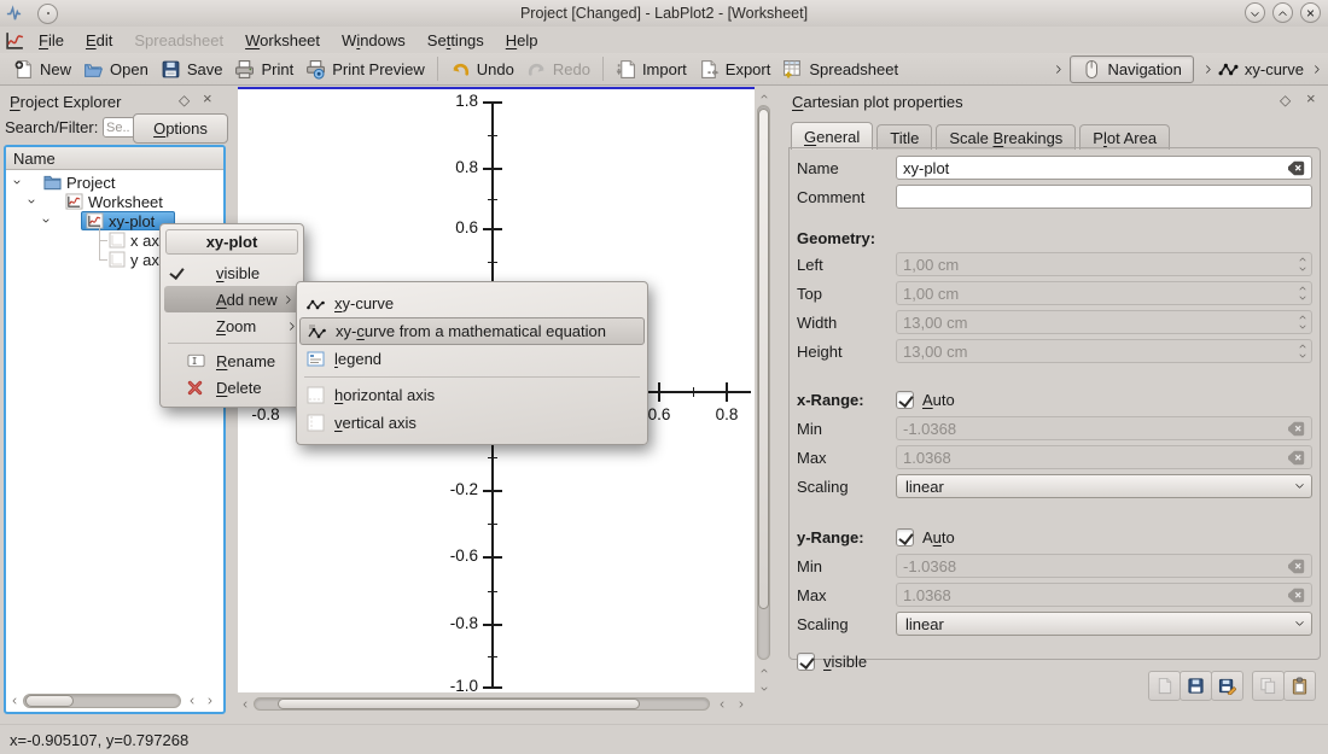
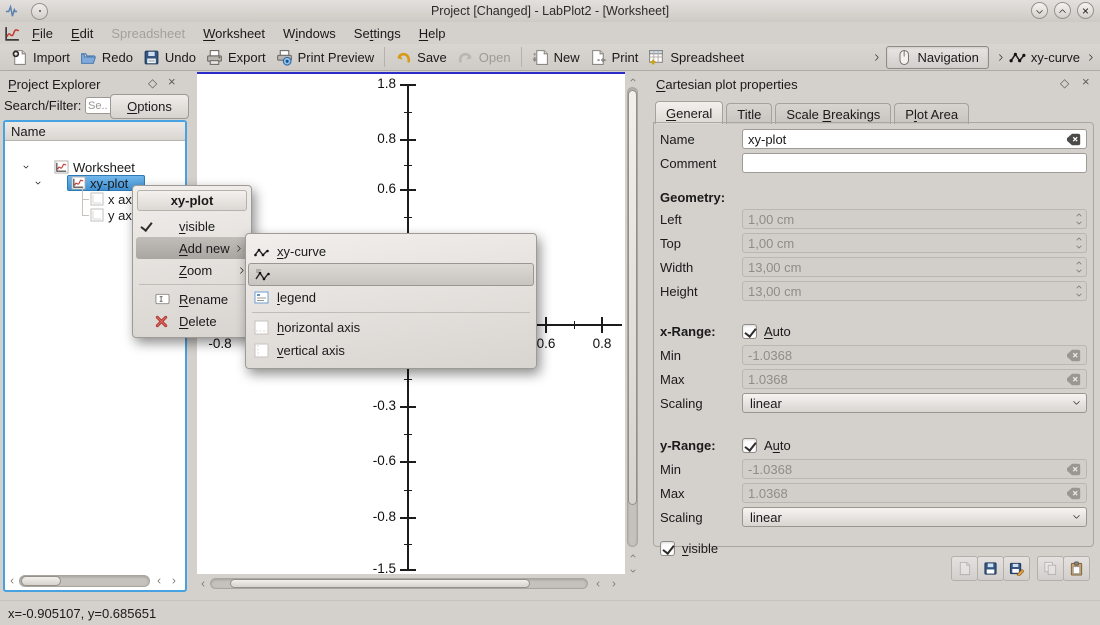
  Project [Changed] - LabPlot2 - [Worksheet]
  ×
  File
  Edit
  Spreadsheet
  Worksheet
  Windows
  Settings
  Help
- New
+ Import
- Open
+ Redo
- Save
+ Undo
- Print
+ Export
  Print Preview
- Undo
+ Save
- Redo
+ Open
- Import
+ New
- Export
+ Print
  Spreadsheet
  Navigation
  xy-curve
  Project Explorer
  ◇
  ×
  Search/Filter:
  Se..
  Options
  Name
- Project
  Worksheet
  xy-plot
  1.8
  0.8
  0.6
- -0.2
+ -0.3
  -0.6
  -0.8
- -1.0
+ -1.5
  -0.8
  0.6
  0.8
  Cartesian plot properties
  ◇
  ×
  General
  Title
  Scale Breakings
  Plot Area
  Name
  xy-plot
  Comment
  Geometry:
  Left
  1,00 cm
  Top
  1,00 cm
  Width
  13,00 cm
  Height
  13,00 cm
  x-Range:
  Auto
  Min
  -1.0368
  Max
  1.0368
  Scaling
  linear
  y-Range:
  Auto
  Min
  -1.0368
  Max
  1.0368
  Scaling
  linear
  visible
- x=-0.905107, y=0.797268
+ x=-0.905107, y=0.685651
  xy-plot
  visible
  Add new
  Zoom
  Rename
  Delete
  xy-curve
- xy-curve from a mathematical equation
  legend
  horizontal axis
  vertical axis
